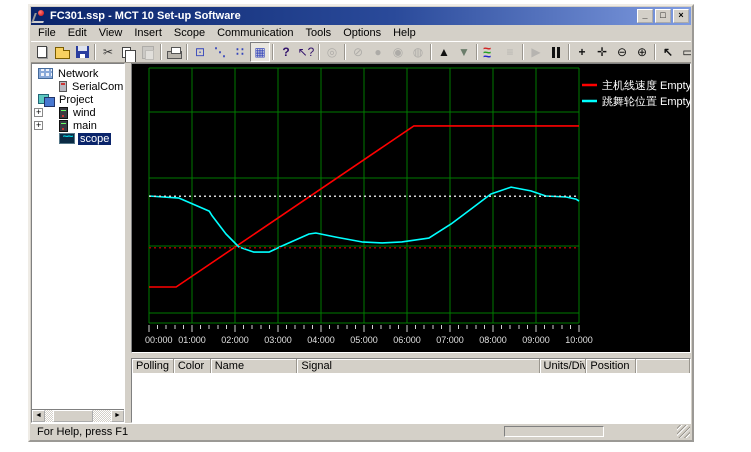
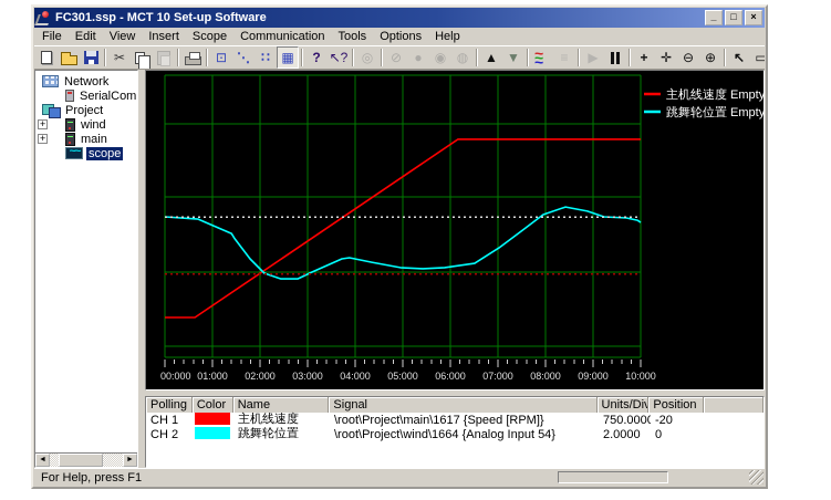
  FC301.ssp - MCT 10 Set-up Software
  _
  □
  ×
  File
  Edit
  View
  Insert
  Scope
  Communication
  Tools
  Options
  Help
  ✂
  ⊡
  ⋱
  ∷
  ▦
  ?
  ↖?
  ◎
  ⊘
  ●
  ◉
  ◍
  ▲
  ▼
  ~
  ~
  ~
  ▶
  +
  ✛
  ⊖
  ⊕
  ↖
  ▭
  Network
  SerialCom
  Project
  wind
  main
  scope
  00:000
  01:000
  02:000
  03:000
  04:000
  05:000
  06:000
  07:000
  08:000
  09:000
  10:000
  主机线速度 Empty
  跳舞轮位置 Empty
  Polling
  Color
  Name
  Signal
  Units/Div
  Position
+ CH 1
+ 主机线速度
+ \root\Project\main\1617 {Speed [RPM]}
+ 750.0000
+ -20
+ CH 2
+ 跳舞轮位置
+ \root\Project\wind\1664 {Analog Input 54}
+ 2.0000
+ 0
  For Help, press F1
